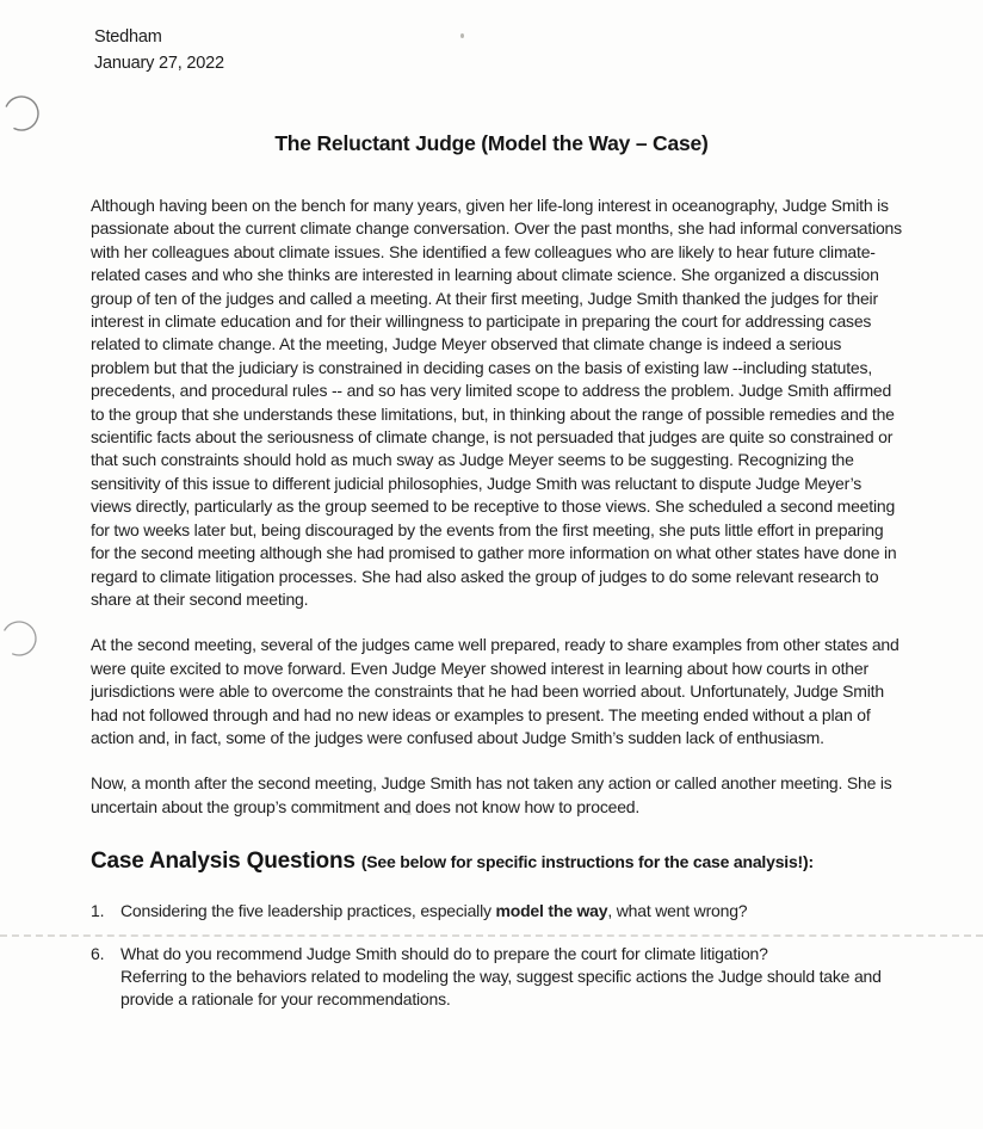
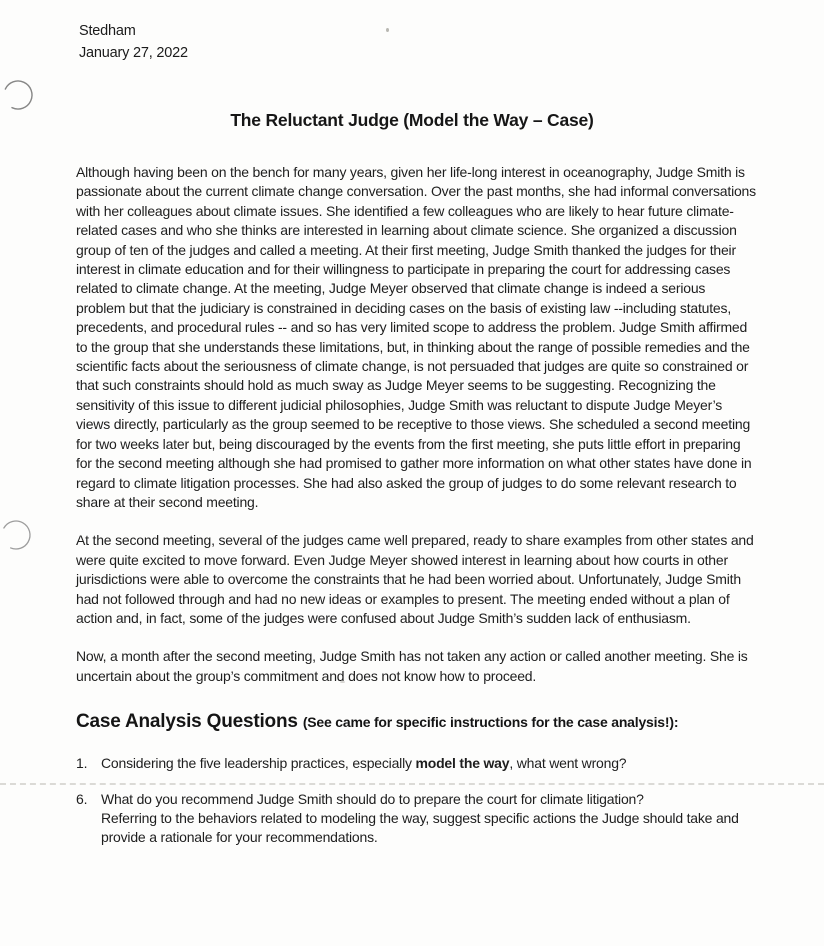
  Stedham
  January 27, 2022
  The Reluctant Judge (Model the Way – Case)
  Although having been on the bench for many years, given her life-long interest in oceanography, Judge Smith is passionate about the current climate change conversation. Over the past months, she had informal conversations with her colleagues about climate issues. She identified a few colleagues who are likely to hear future climate-related cases and who she thinks are interested in learning about climate science. She organized a discussion group of ten of the judges and called a meeting. At their first meeting, Judge Smith thanked the judges for their interest in climate education and for their willingness to participate in preparing the court for addressing cases related to climate change. At the meeting, Judge Meyer observed that climate change is indeed a serious problem but that the judiciary is constrained in deciding cases on the basis of existing law --including statutes, precedents, and procedural rules -- and so has very limited scope to address the problem. Judge Smith affirmed to the group that she understands these limitations, but, in thinking about the range of possible remedies and the scientific facts about the seriousness of climate change, is not persuaded that judges are quite so constrained or that such constraints should hold as much sway as Judge Meyer seems to be suggesting. Recognizing the sensitivity of this issue to different judicial philosophies, Judge Smith was reluctant to dispute Judge Meyer’s views directly, particularly as the group seemed to be receptive to those views. She scheduled a second meeting for two weeks later but, being discouraged by the events from the first meeting, she puts little effort in preparing for the second meeting although she had promised to gather more information on what other states have done in regard to climate litigation processes. She had also asked the group of judges to do some relevant research to share at their second meeting.
  At the second meeting, several of the judges came well prepared, ready to share examples from other states and were quite excited to move forward. Even Judge Meyer showed interest in learning about how courts in other jurisdictions were able to overcome the constraints that he had been worried about. Unfortunately, Judge Smith had not followed through and had no new ideas or examples to present. The meeting ended without a plan of action and, in fact, some of the judges were confused about Judge Smith’s sudden lack of enthusiasm.
  Now, a month after the second meeting, Judge Smith has not taken any action or called another meeting. She is uncertain about the group’s commitment and does not know how to proceed.
- Case Analysis Questions (See below for specific instructions for the case analysis!):
+ Case Analysis Questions (See came for specific instructions for the case analysis!):
  1.
  Considering the five leadership practices, especially model the way, what went wrong?
  6.
  What do you recommend Judge Smith should do to prepare the court for climate litigation?
  Referring to the behaviors related to modeling the way, suggest specific actions the Judge should take and provide a rationale for your recommendations.
